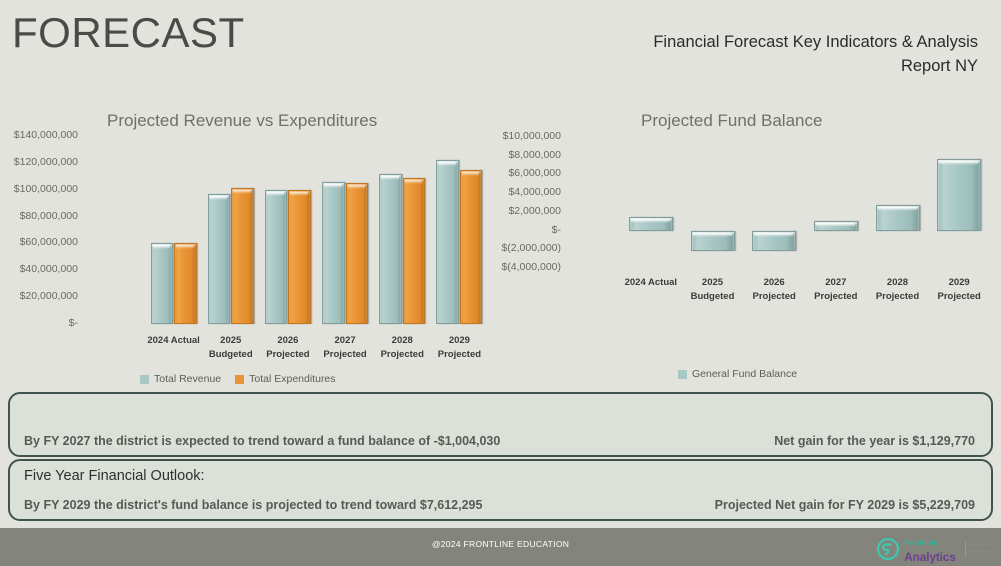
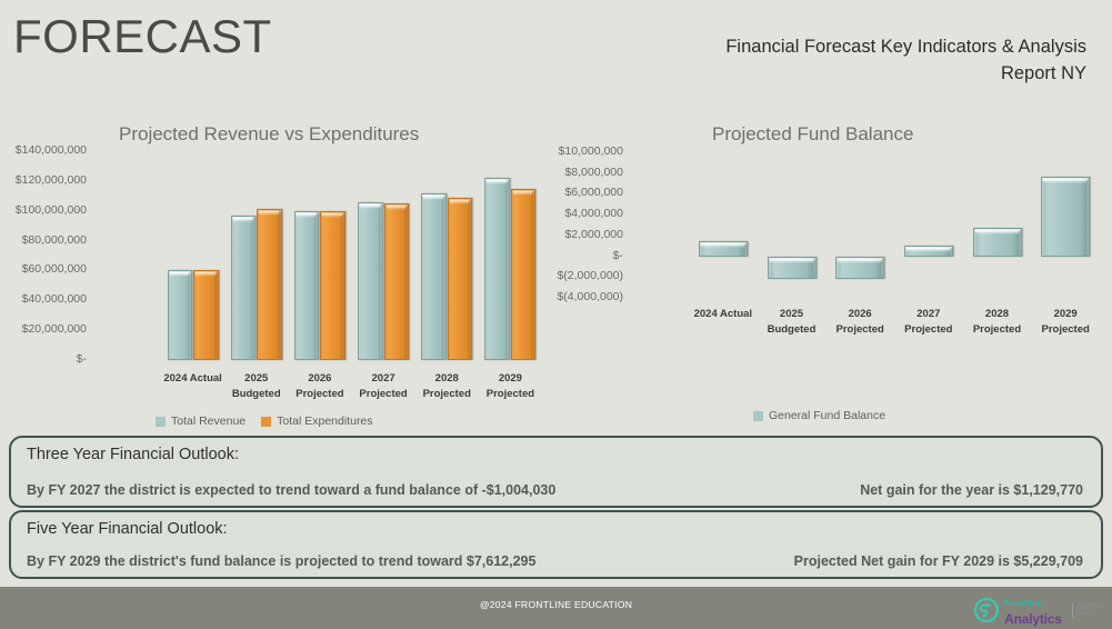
  FORECAST
  Financial Forecast Key Indicators & Analysis
  Report NY
  Projected Revenue vs Expenditures
  $140,000,000
  $120,000,000
  $100,000,000
  $80,000,000
  $60,000,000
  $40,000,000
  $20,000,000
  $-
  2024 Actual
  2025
  Budgeted
  2026
  Projected
  2027
  Projected
  2028
  Projected
  2029
  Projected
  Total Revenue
  Total Expenditures
  Projected Fund Balance
  $10,000,000
  $8,000,000
  $6,000,000
  $4,000,000
  $2,000,000
  $-
  $(2,000,000)
  $(4,000,000)
  2024 Actual
  2025
  Budgeted
  2026
  Projected
  2027
  Projected
  2028
  Projected
  2029
  Projected
  General Fund Balance
+ Three Year Financial Outlook:
  By FY 2027 the district is expected to trend toward a fund balance of -$1,004,030
  Net gain for the year is $1,129,770
  Five Year Financial Outlook:
  By FY 2029 the district's fund balance is projected to trend toward $7,612,295
  Projected Net gain for FY 2029 is $5,229,709
  @2024 FRONTLINE EDUCATION
  Frontline
  Analytics
